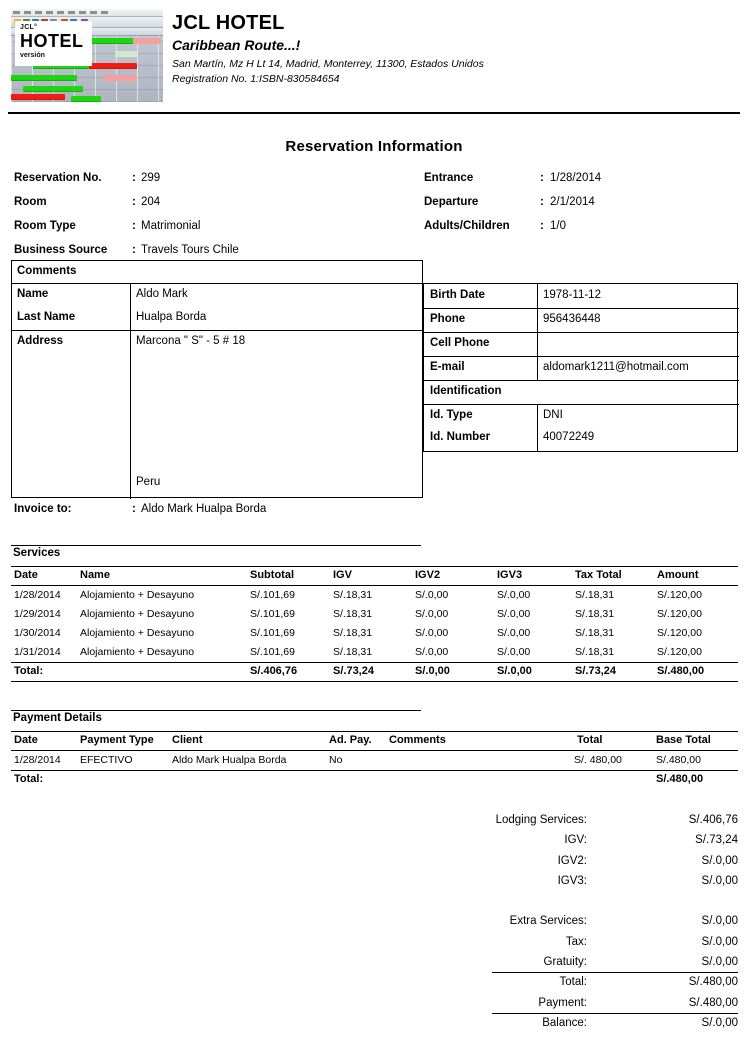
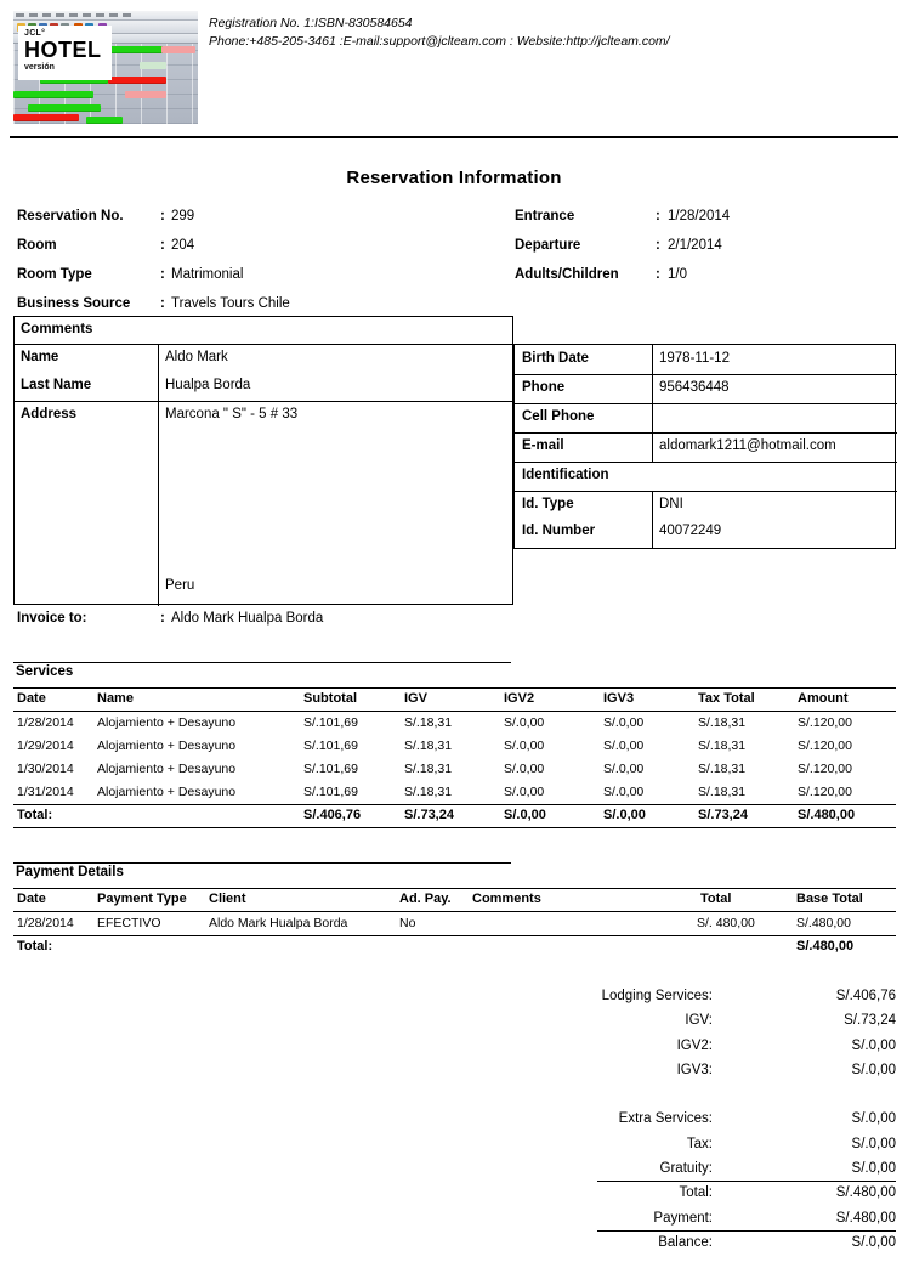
  HOTEL
- JCL HOTEL
- Caribbean Route...!
- San Martín, Mz H Lt 14, Madrid, Monterrey, 11300, Estados Unidos
  Registration No. 1:ISBN-830584654
+ Phone:+485-205-3461 :E-mail:support@jclteam.com : Website:http://jclteam.com/
  Reservation Information
  Reservation No.
  :
  299
  Entrance
  :
  1/28/2014
  Room
  :
  204
  Departure
  :
  2/1/2014
  Room Type
  :
  Matrimonial
  Adults/Children
  :
  1/0
  Business Source
  :
  Travels Tours Chile
  Comments
  Name
  Aldo Mark
  Last Name
  Hualpa Borda
  Address
- Marcona " S" - 5 # 18
+ Marcona " S" - 5 # 33
  Peru
  Birth Date
  1978-11-12
  Phone
  956436448
  Cell Phone
  E-mail
  aldomark1211@hotmail.com
  Identification
  Id. Type
  DNI
  Id. Number
  40072249
  Invoice to:
  :
  Aldo Mark Hualpa Borda
  Services
  Date
  Name
  Subtotal
  IGV
  IGV2
  IGV3
  Tax Total
  Amount
  1/28/2014
  Alojamiento + Desayuno
  S/.101,69
  S/.18,31
  S/.0,00
  S/.0,00
  S/.18,31
  S/.120,00
  1/29/2014
  Alojamiento + Desayuno
  S/.101,69
  S/.18,31
  S/.0,00
  S/.0,00
  S/.18,31
  S/.120,00
  1/30/2014
  Alojamiento + Desayuno
  S/.101,69
  S/.18,31
  S/.0,00
  S/.0,00
  S/.18,31
  S/.120,00
  1/31/2014
  Alojamiento + Desayuno
  S/.101,69
  S/.18,31
  S/.0,00
  S/.0,00
  S/.18,31
  S/.120,00
  Total:
  S/.406,76
  S/.73,24
  S/.0,00
  S/.0,00
  S/.73,24
  S/.480,00
  Payment Details
  Date
  Payment Type
  Client
  Ad. Pay.
  Comments
  Total
  Base Total
  1/28/2014
  EFECTIVO
  Aldo Mark Hualpa Borda
  No
  S/. 480,00
  S/.480,00
  Total:
  S/.480,00
  Lodging Services:
  S/.406,76
  IGV:
  S/.73,24
  IGV2:
  S/.0,00
  IGV3:
  S/.0,00
  Extra Services:
  S/.0,00
  Tax:
  S/.0,00
  Gratuity:
  S/.0,00
  Total:
  S/.480,00
  Payment:
  S/.480,00
  Balance:
  S/.0,00
